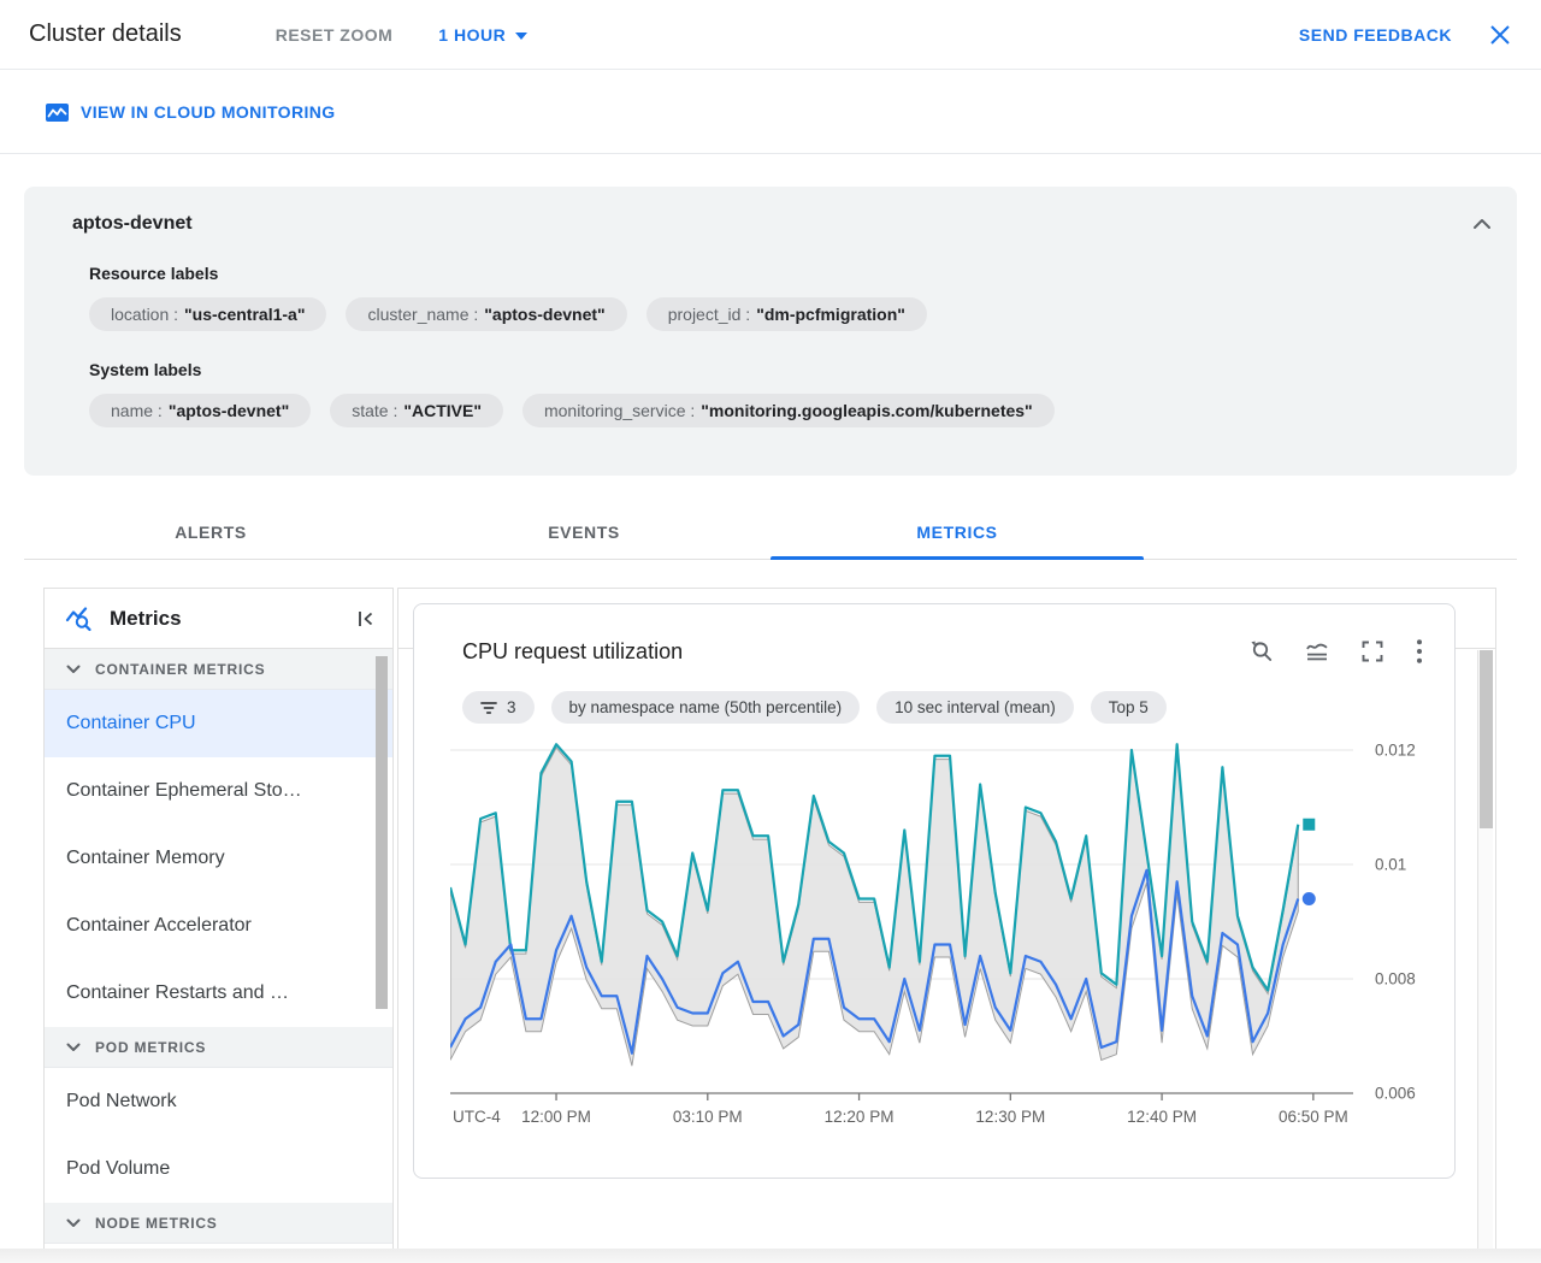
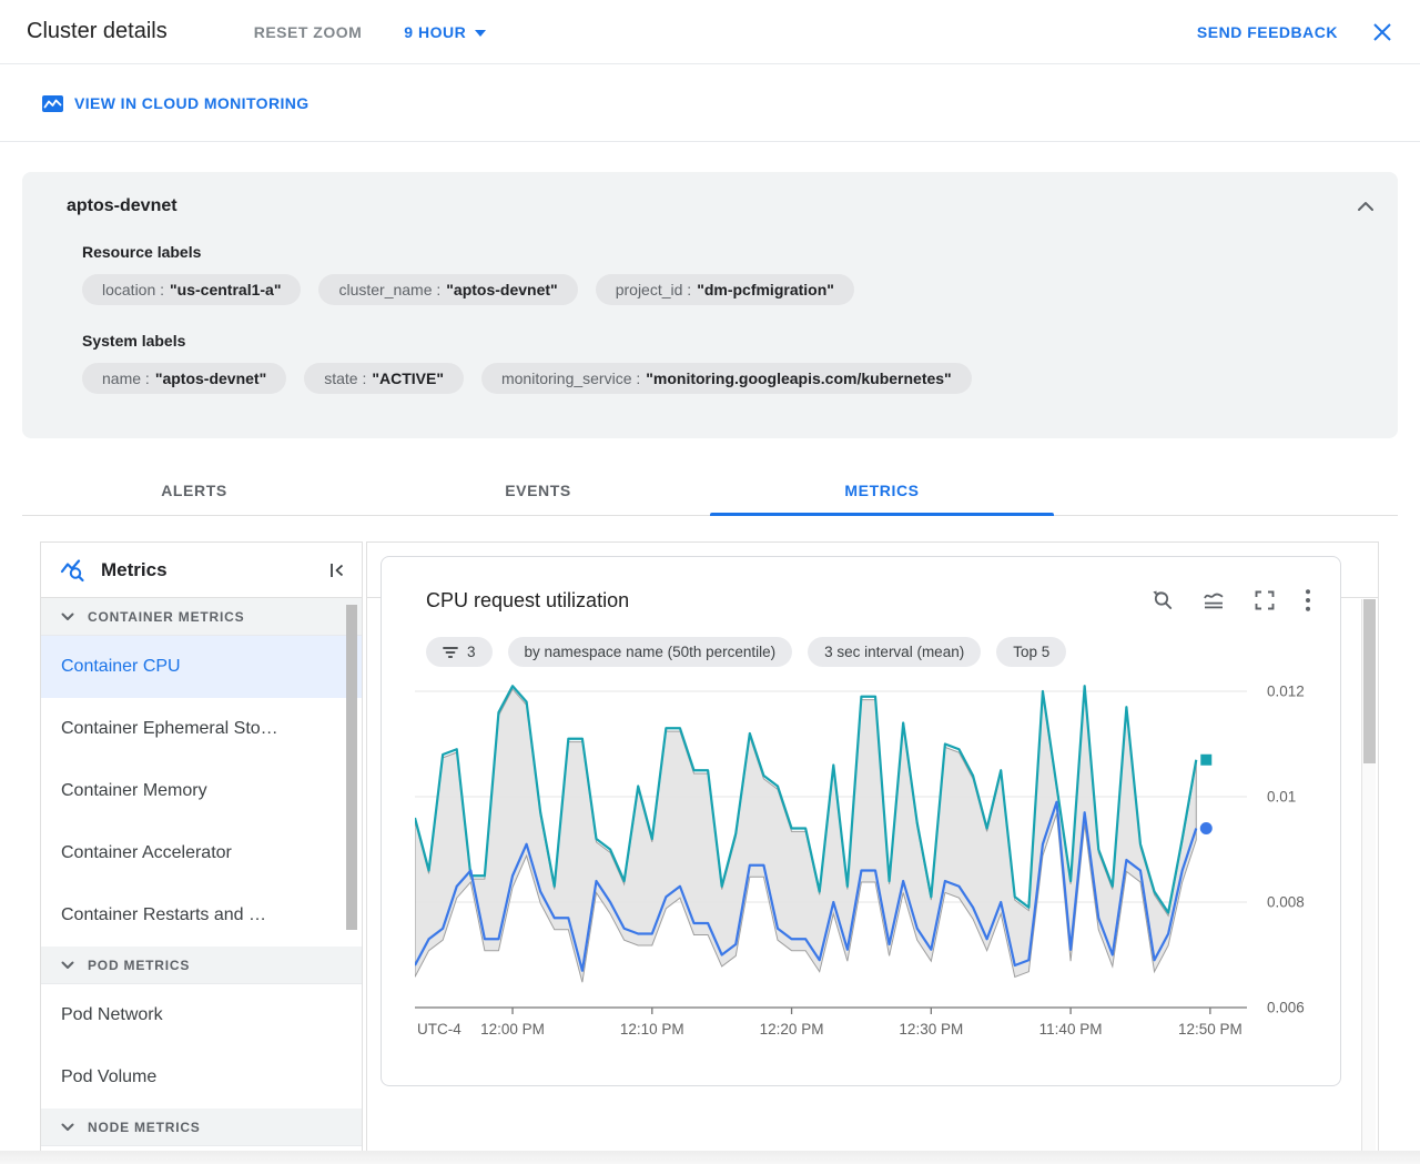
  Cluster details
  RESET ZOOM
- 1 HOUR
+ 9 HOUR
  SEND FEEDBACK
  VIEW IN CLOUD MONITORING
  aptos-devnet
  Resource labels
  location :
  "us-central1-a"
  cluster_name :
  "aptos-devnet"
  project_id :
  "dm-pcfmigration"
  System labels
  name :
  "aptos-devnet"
  state :
  "ACTIVE"
  monitoring_service :
  "monitoring.googleapis.com/kubernetes"
  ALERTS
  EVENTS
  METRICS
  Metrics
  CONTAINER METRICS
  Container CPU
  Container Ephemeral Sto…
  Container Memory
  Container Accelerator
  Container Restarts and …
  POD METRICS
  Pod Network
  Pod Volume
  NODE METRICS
  CPU request utilization
  3
  by namespace name (50th percentile)
- 10 sec interval (mean)
+ 3 sec interval (mean)
  Top 5
  UTC-4
  12:00 PM
- 03:10 PM
+ 12:10 PM
  12:20 PM
  12:30 PM
- 12:40 PM
+ 11:40 PM
- 06:50 PM
+ 12:50 PM
  0.012
  0.01
  0.008
  0.006
